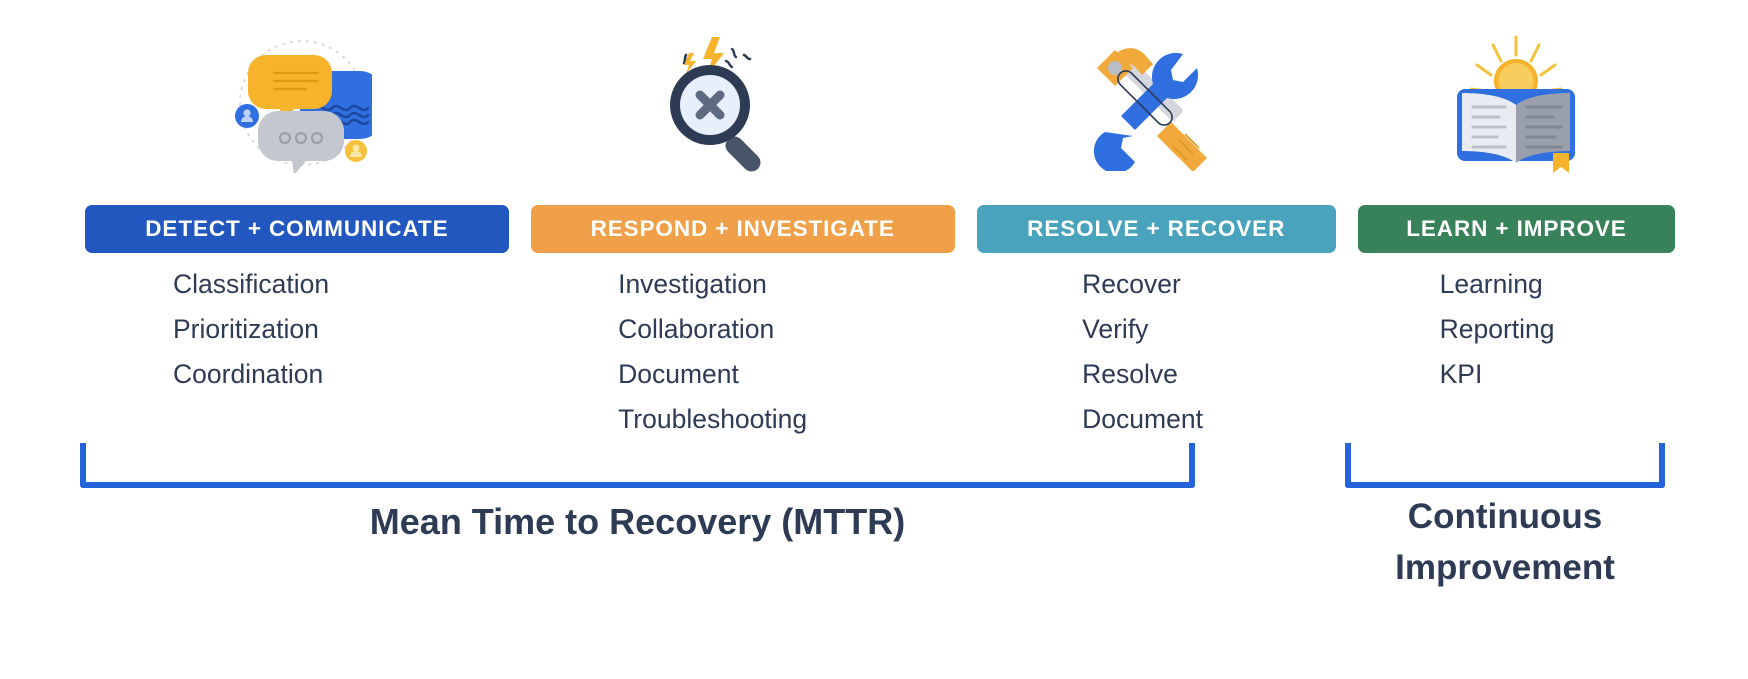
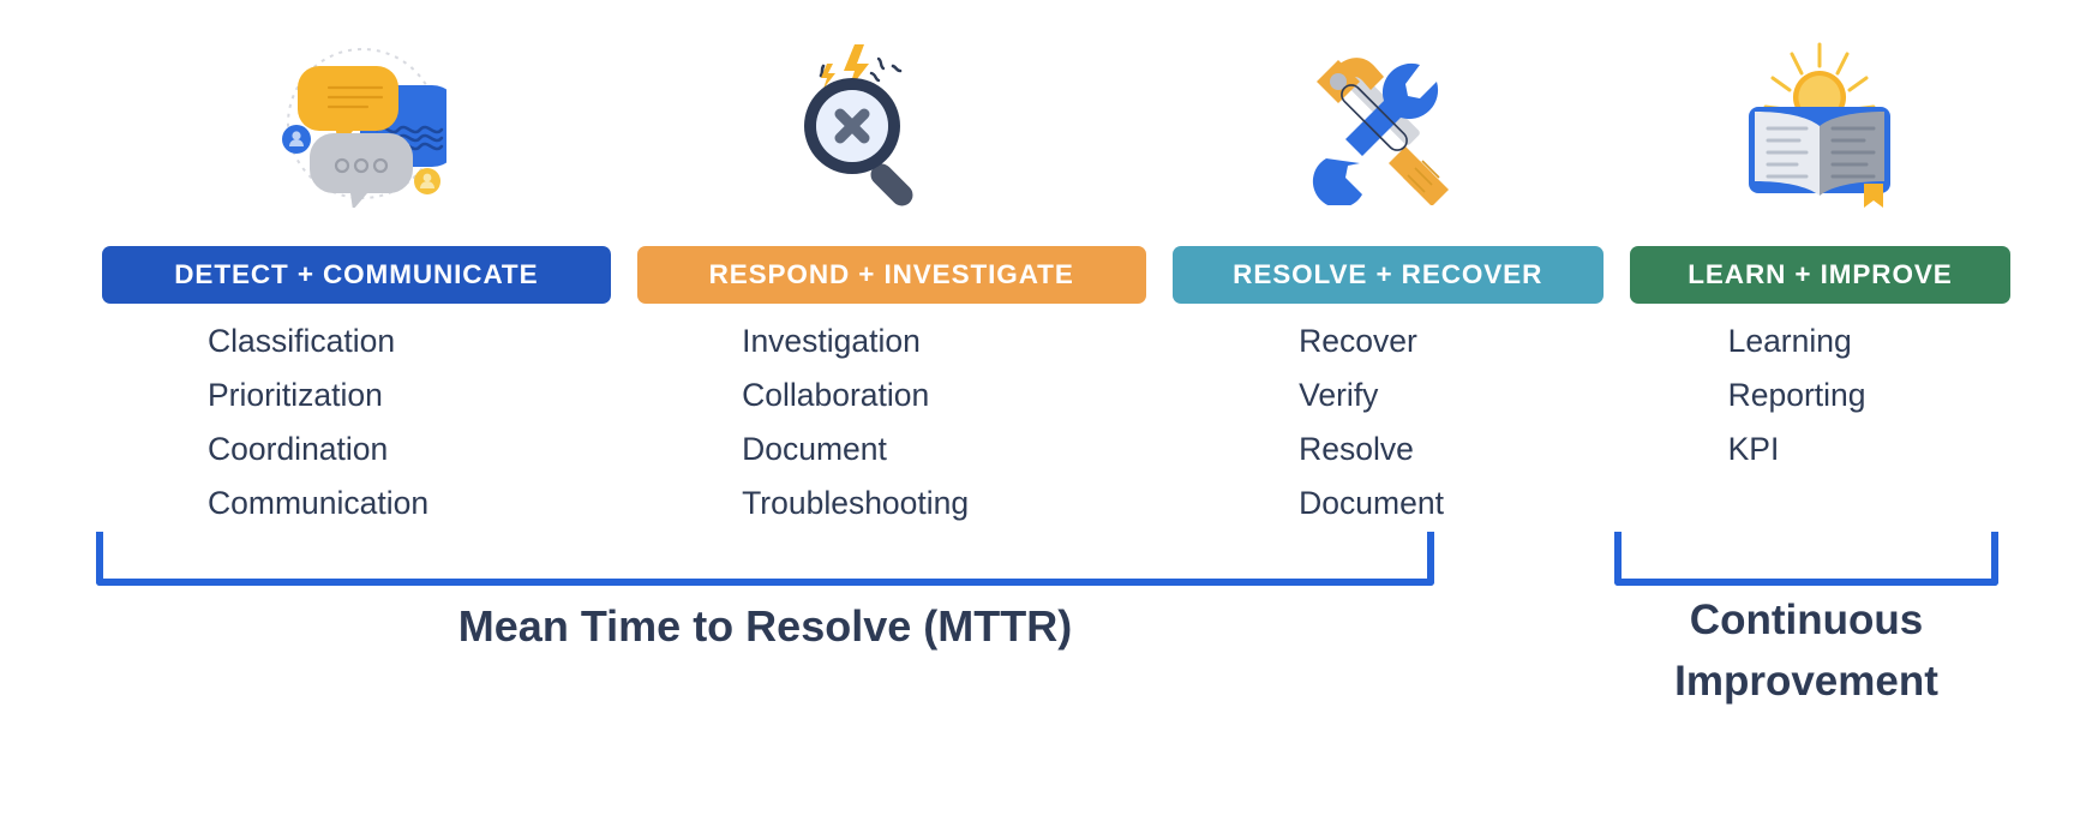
  DETECT + COMMUNICATE
  RESPOND + INVESTIGATE
  RESOLVE + RECOVER
  LEARN + IMPROVE
  Classification
  Prioritization
  Coordination
+ Communication
  Investigation
  Collaboration
  Document
  Troubleshooting
  Recover
  Verify
  Resolve
  Document
  Learning
  Reporting
  KPI
- Mean Time to Recovery (MTTR)
+ Mean Time to Resolve (MTTR)
  Continuous Improvement
